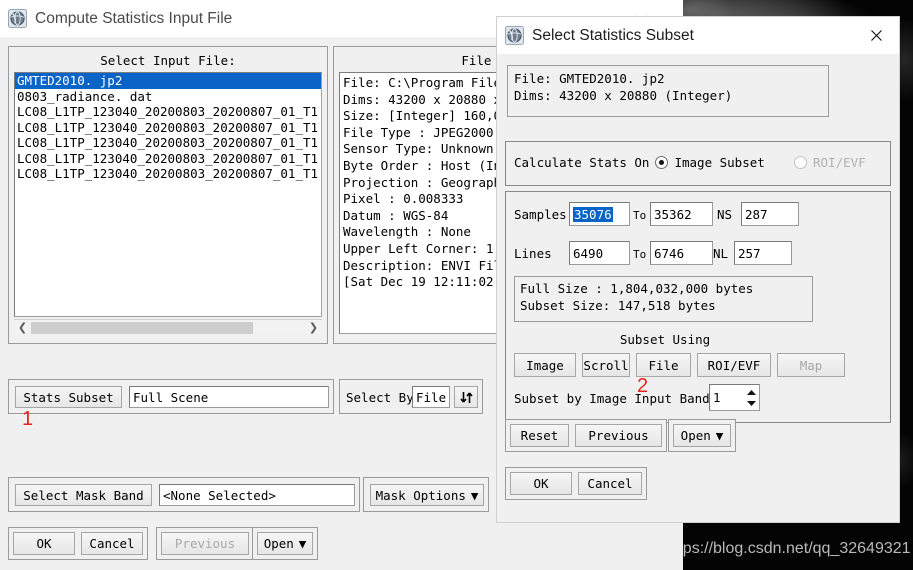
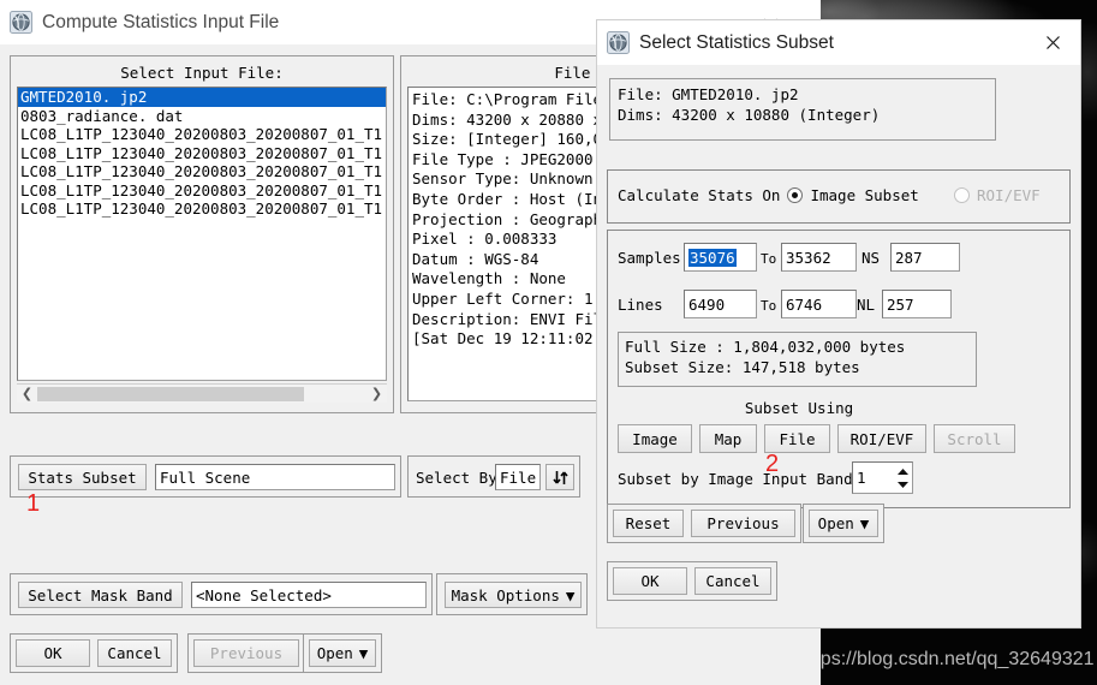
  ps://blog.csdn.net/qq_32649321
  Compute Statistics Input File
  Select Input File:
  GMTED2010. jp2
  0803_radiance. dat
  LC08_L1TP_123040_20200803_20200807_01_T1
  LC08_L1TP_123040_20200803_20200807_01_T1
  LC08_L1TP_123040_20200803_20200807_01_T1
  LC08_L1TP_123040_20200803_20200807_01_T1
  LC08_L1TP_123040_20200803_20200807_01_T1
  ❮
  ❯
  File: C:\Program Fil
  Dims: 43200 x 20880
  Size: [Integer] 160,
  File Type : JPEG2000
  Sensor Type: Unknown
  Byte Order : Host (I
  Projection : Geograp
  Pixel : 0.008333
  Datum : WGS-84
  Wavelength : None
  Upper Left Corner: 1
  Description: ENVI Fi
  [Sat Dec 19 12:11:02
  Stats Subset
  Full Scene
  Select By
  File
  1
  Select Mask Band
  <None Selected>
  Mask Options
  ▼
  OK
  Cancel
  Previous
  Open
  ▼
  Select Statistics Subset
  File: GMTED2010. jp2
- Dims: 43200 x 20880 (Integer)
+ Dims: 43200 x 10880 (Integer)
  Calculate Stats On
  Image Subset
  ROI/EVF
  Samples
  35076
  To
  35362
  NS
  287
  Lines
  6490
  To
  6746
  NL
  257
  Full Size : 1,804,032,000 bytes
  Subset Size: 147,518 bytes
  Subset Using
  Image
- Scroll
+ Map
  File
  ROI/EVF
- Map
+ Scroll
  Subset by Image Input Band
  1
  2
  Reset
  Previous
  Open
  ▼
  OK
  Cancel
